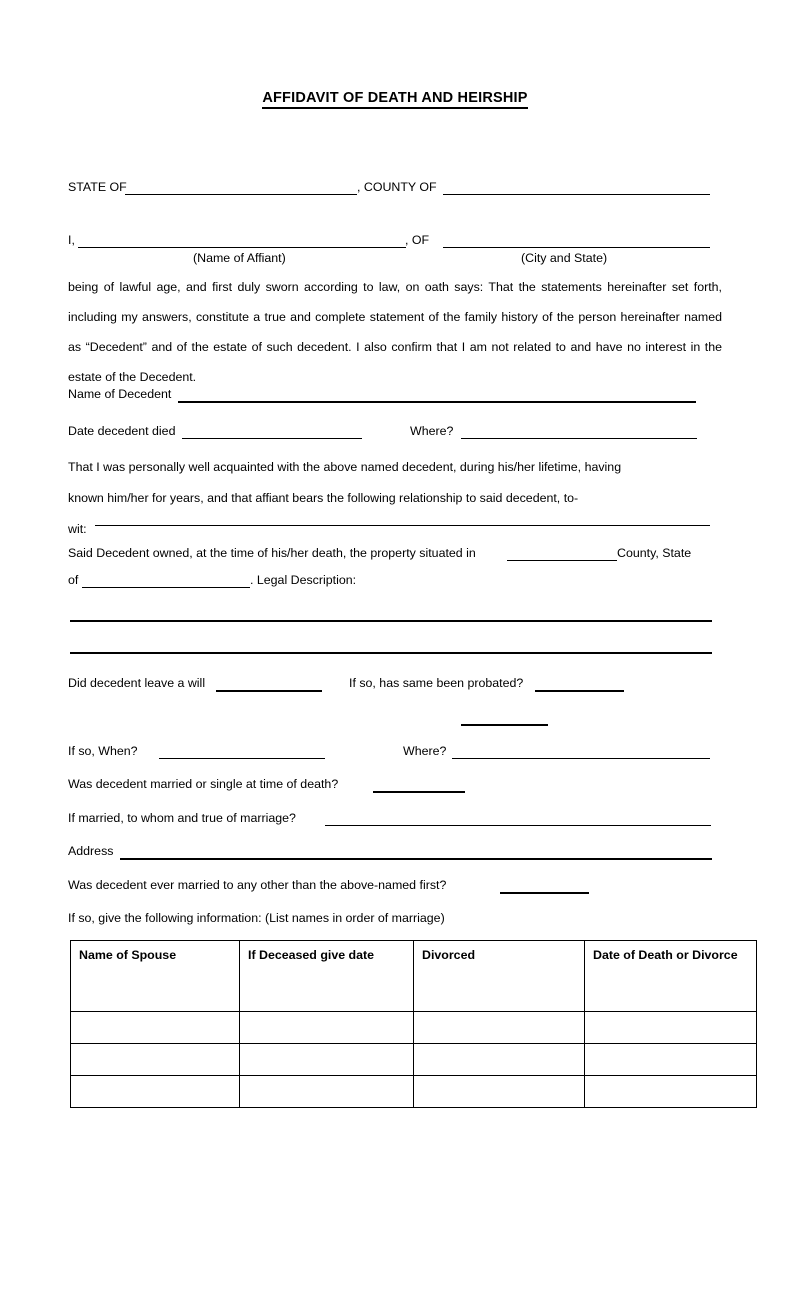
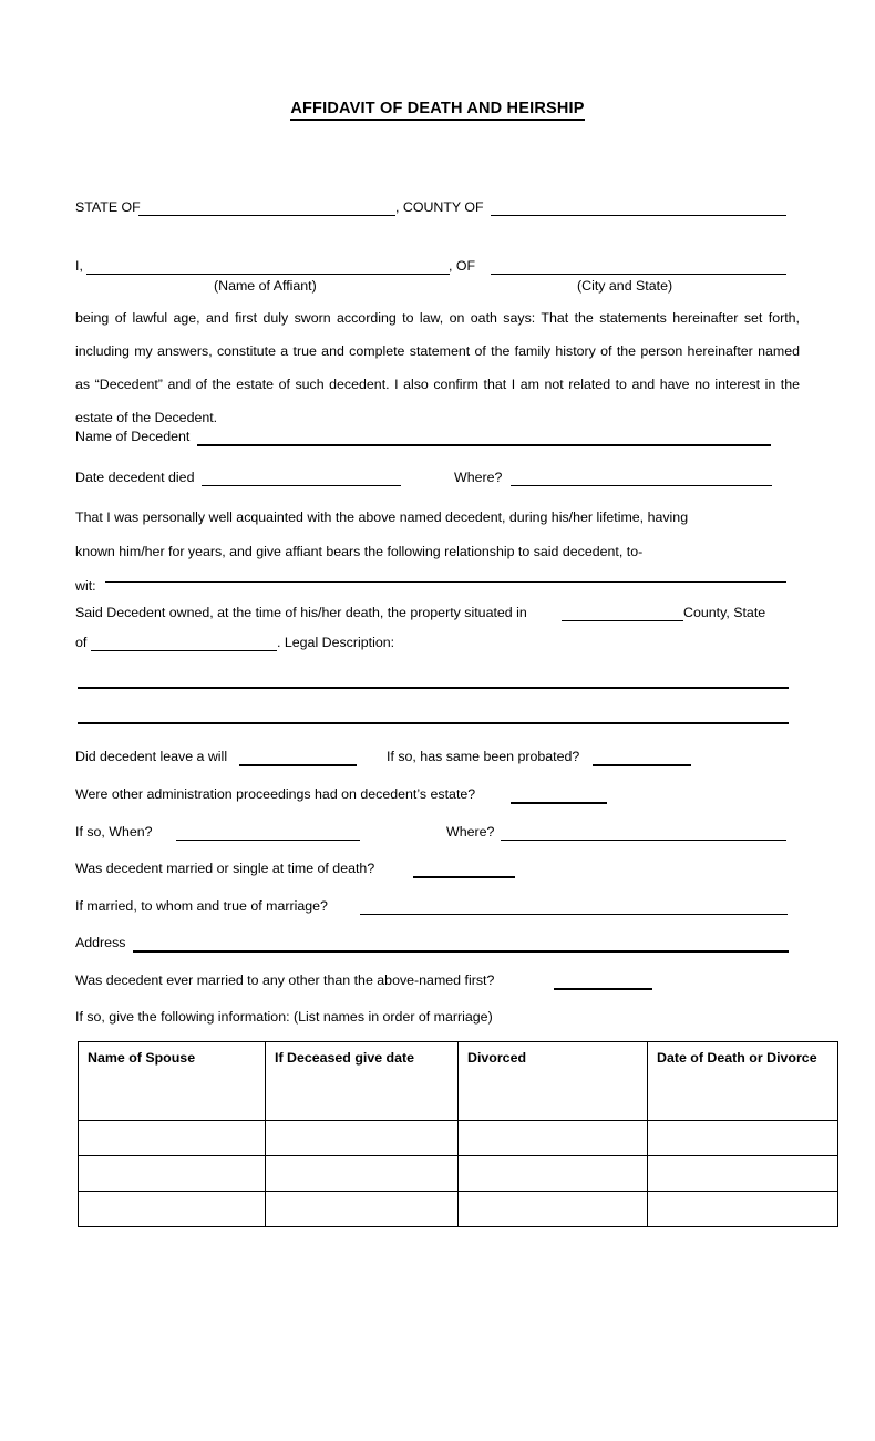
  AFFIDAVIT OF DEATH AND HEIRSHIP
  STATE OF
  , COUNTY OF
  I,
  , OF
  (Name of Affiant)
  (City and State)
  being of lawful age, and first duly sworn according to law, on oath says: That the statements hereinafter set forth, including my answers, constitute a true and complete statement of the family history of the person hereinafter named as “Decedent” and of the estate of such decedent. I also confirm that I am not related to and have no interest in the estate of the Decedent.
  Name of Decedent
  Date decedent died
  Where?
  That I was personally well acquainted with the above named decedent, during his/her lifetime, having
- known him/her for years, and that affiant bears the following relationship to said decedent, to-
+ known him/her for years, and give affiant bears the following relationship to said decedent, to-
  wit:
  Said Decedent owned, at the time of his/her death, the property situated in
  County, State
  of
  . Legal Description:
  Did decedent leave a will
  If so, has same been probated?
+ Were other administration proceedings had on decedent’s estate?
  If so, When?
  Where?
  Was decedent married or single at time of death?
  If married, to whom and true of marriage?
  Address
  Was decedent ever married to any other than the above-named first?
  If so, give the following information: (List names in order of marriage)
  Name of Spouse	If Deceased give date	Divorced	Date of Death or Divorce
